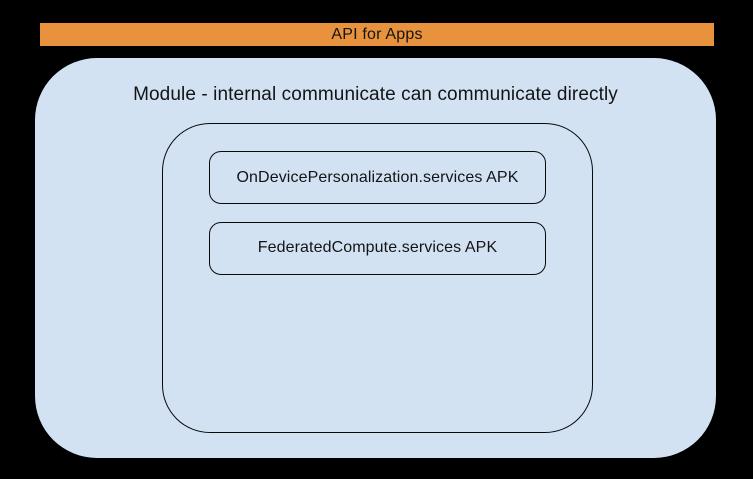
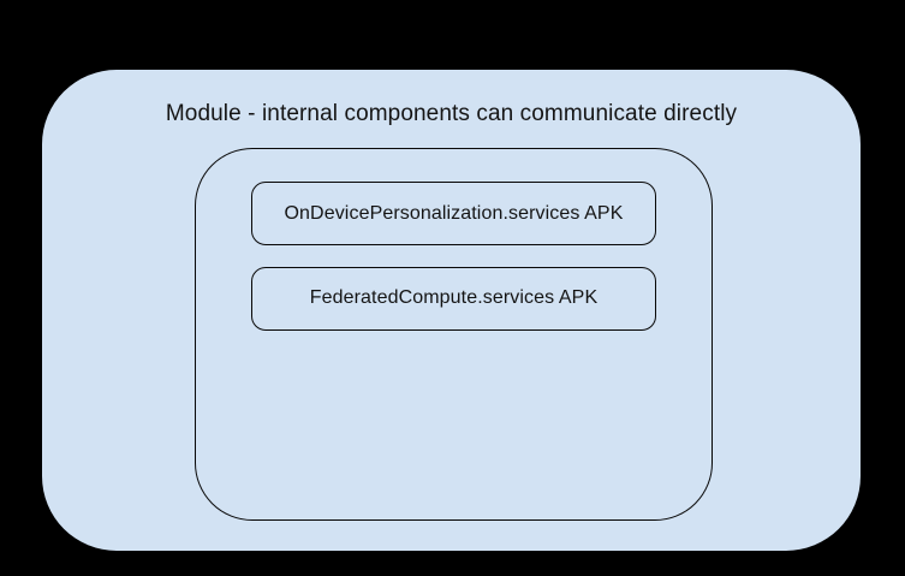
- API for Apps
- Module - internal communicate can communicate directly
+ Module - internal components can communicate directly
  OnDevicePersonalization.services APK
  FederatedCompute.services APK
